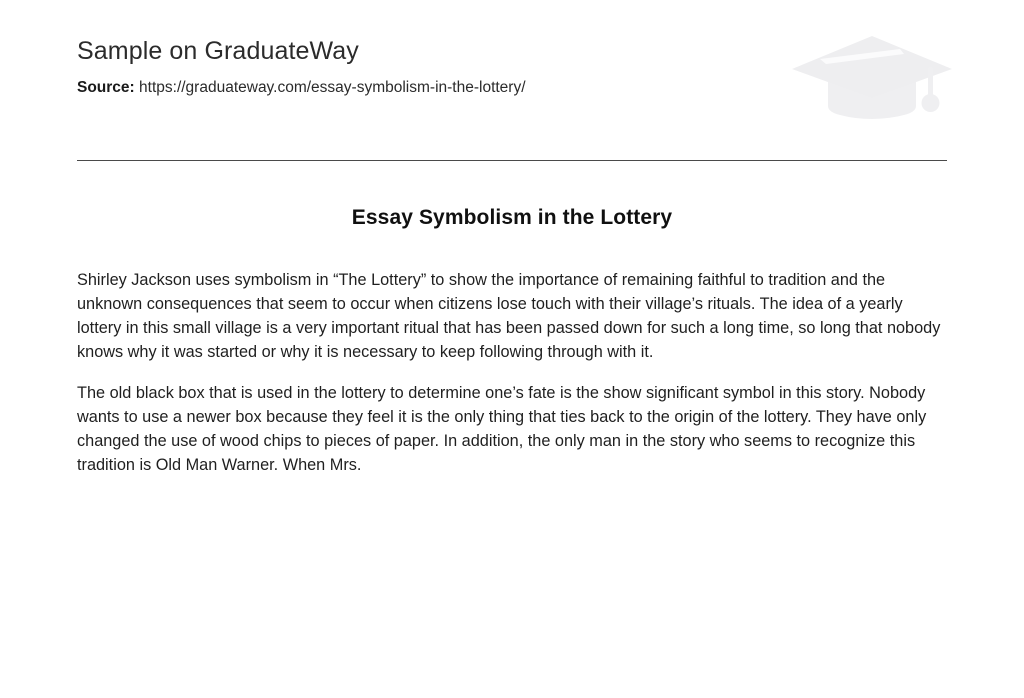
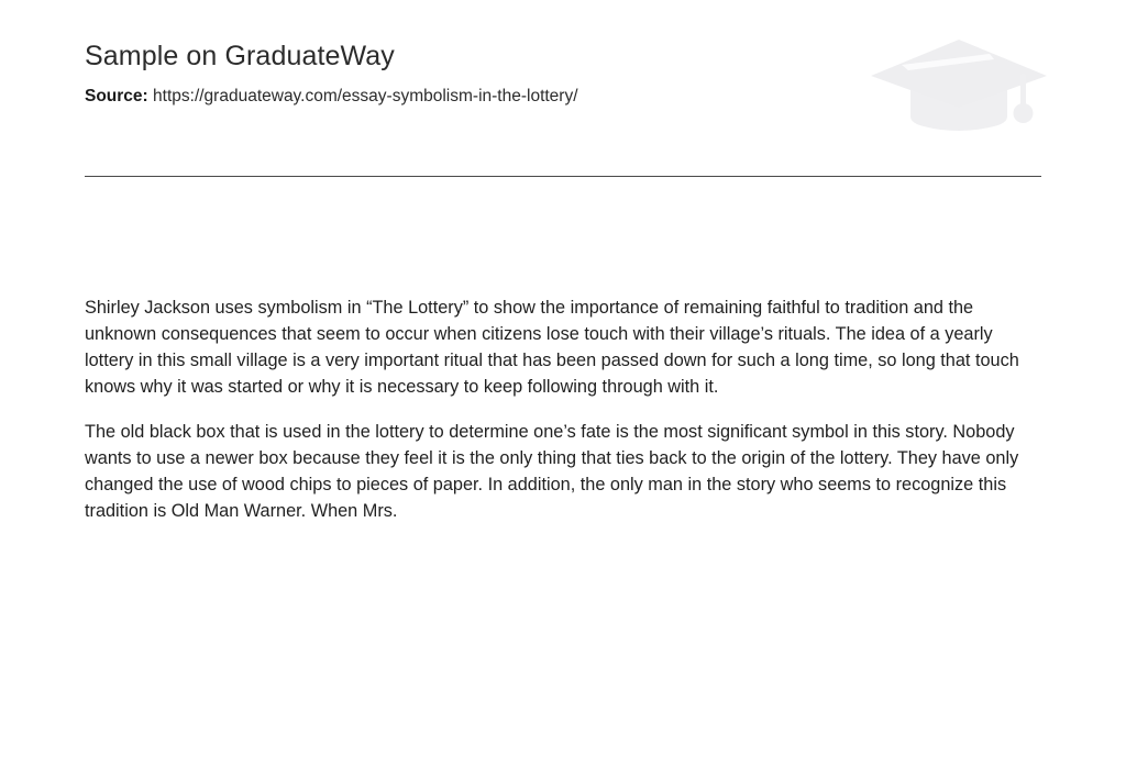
  Sample on GraduateWay
  Source: https://graduateway.com/essay-symbolism-in-the-lottery/
- Essay Symbolism in the Lottery
- Shirley Jackson uses symbolism in “The Lottery” to show the importance of remaining faithful to tradition and the unknown consequences that seem to occur when citizens lose touch with their village’s rituals. The idea of a yearly lottery in this small village is a very important ritual that has been passed down for such a long time, so long that nobody knows why it was started or why it is necessary to keep following through with it.
+ Shirley Jackson uses symbolism in “The Lottery” to show the importance of remaining faithful to tradition and the unknown consequences that seem to occur when citizens lose touch with their village’s rituals. The idea of a yearly lottery in this small village is a very important ritual that has been passed down for such a long time, so long that touch knows why it was started or why it is necessary to keep following through with it.
- The old black box that is used in the lottery to determine one’s fate is the show significant symbol in this story. Nobody wants to use a newer box because they feel it is the only thing that ties back to the origin of the lottery. They have only changed the use of wood chips to pieces of paper. In addition, the only man in the story who seems to recognize this tradition is Old Man Warner. When Mrs.
+ The old black box that is used in the lottery to determine one’s fate is the most significant symbol in this story. Nobody wants to use a newer box because they feel it is the only thing that ties back to the origin of the lottery. They have only changed the use of wood chips to pieces of paper. In addition, the only man in the story who seems to recognize this tradition is Old Man Warner. When Mrs.
